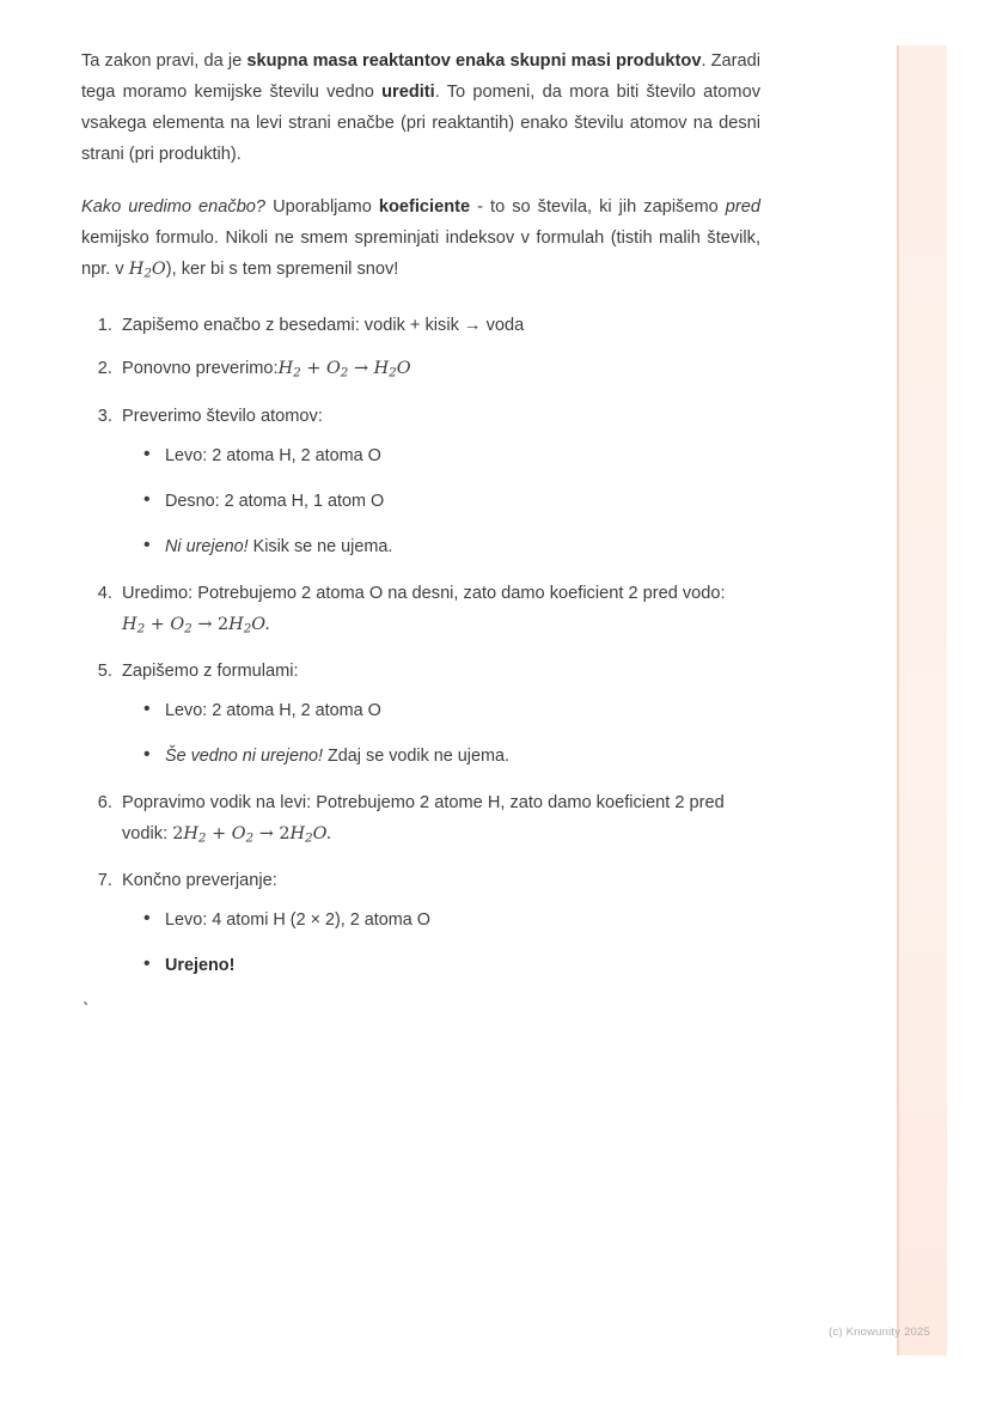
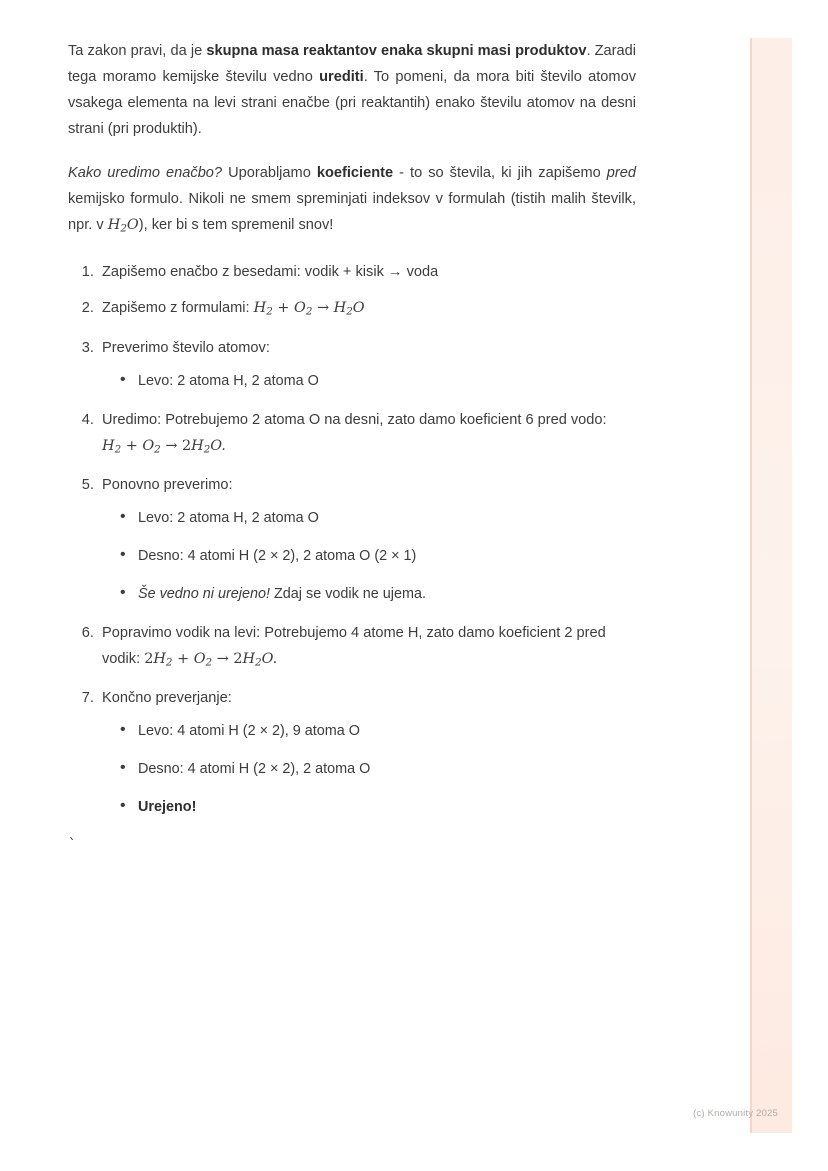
  Ta zakon pravi, da je skupna masa reaktantov enaka skupni masi produktov. Zaradi tega moramo kemijske številu vedno urediti. To pomeni, da mora biti število atomov vsakega elementa na levi strani enačbe (pri reaktantih) enako številu atomov na desni strani (pri produktih).
  Kako uredimo enačbo? Uporabljamo koeficiente - to so števila, ki jih zapišemo pred kemijsko formulo. Nikoli ne smem spreminjati indeksov v formulah (tistih malih številk, npr. v H2O), ker bi s tem spremenil snov!
  Zapišemo enačbo z besedami: vodik + kisik → voda
- Ponovno preverimo:H2 + O2 → H2O
+ Zapišemo z formulami: H2 + O2 → H2O
  Preverimo število atomov:
  Levo: 2 atoma H, 2 atoma O
- Desno: 2 atoma H, 1 atom O
- Ni urejeno! Kisik se ne ujema.
- Uredimo: Potrebujemo 2 atoma O na desni, zato damo koeficient 2 pred vodo: H2 + O2 → 2H2O.
+ Uredimo: Potrebujemo 2 atoma O na desni, zato damo koeficient 6 pred vodo: H2 + O2 → 2H2O.
- Zapišemo z formulami:
+ Ponovno preverimo:
  Levo: 2 atoma H, 2 atoma O
+ Desno: 4 atomi H (2 × 2), 2 atoma O (2 × 1)
  Še vedno ni urejeno! Zdaj se vodik ne ujema.
- Popravimo vodik na levi: Potrebujemo 2 atome H, zato damo koeficient 2 pred vodik: 2H2 + O2 → 2H2O.
+ Popravimo vodik na levi: Potrebujemo 4 atome H, zato damo koeficient 2 pred vodik: 2H2 + O2 → 2H2O.
  Končno preverjanje:
- Levo: 4 atomi H (2 × 2), 2 atoma O
+ Levo: 4 atomi H (2 × 2), 9 atoma O
+ Desno: 4 atomi H (2 × 2), 2 atoma O
  Urejeno!
  `
  (c) Knowunity 2025
